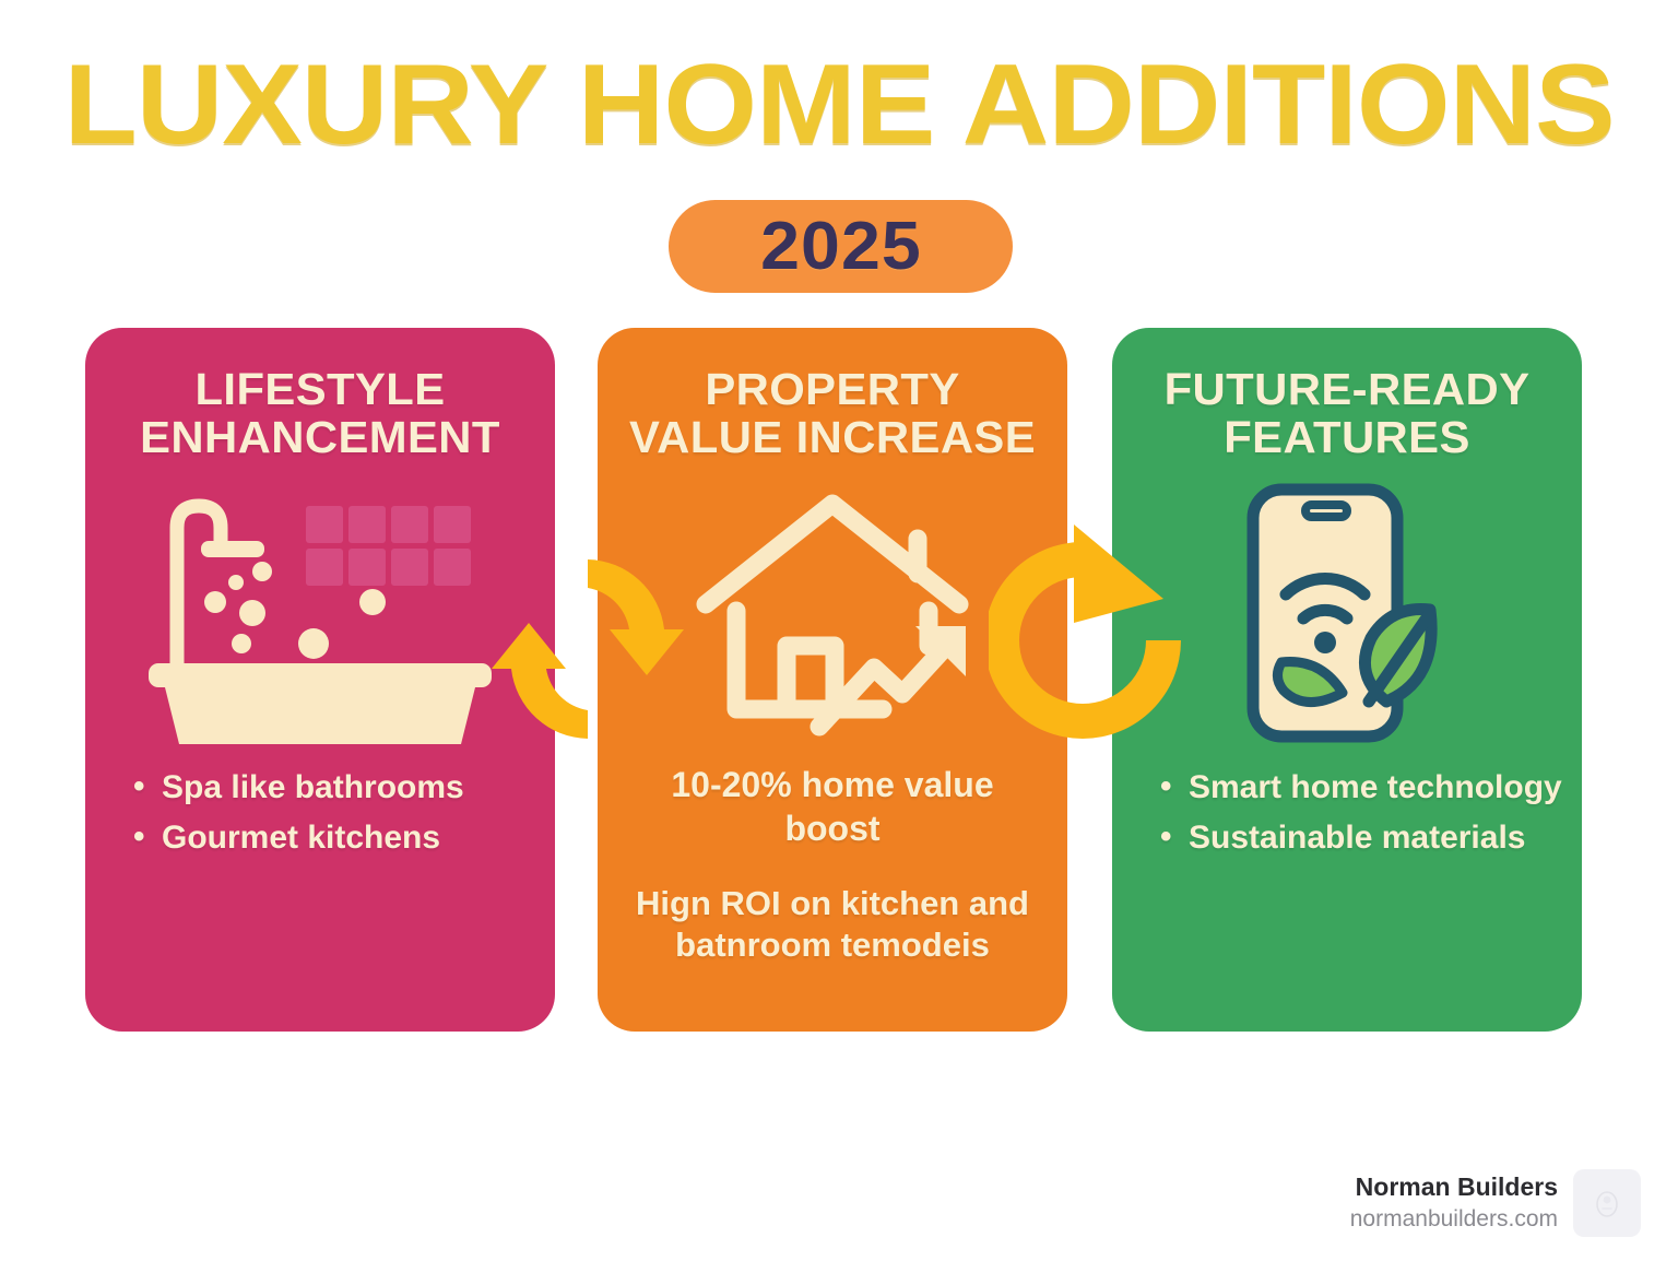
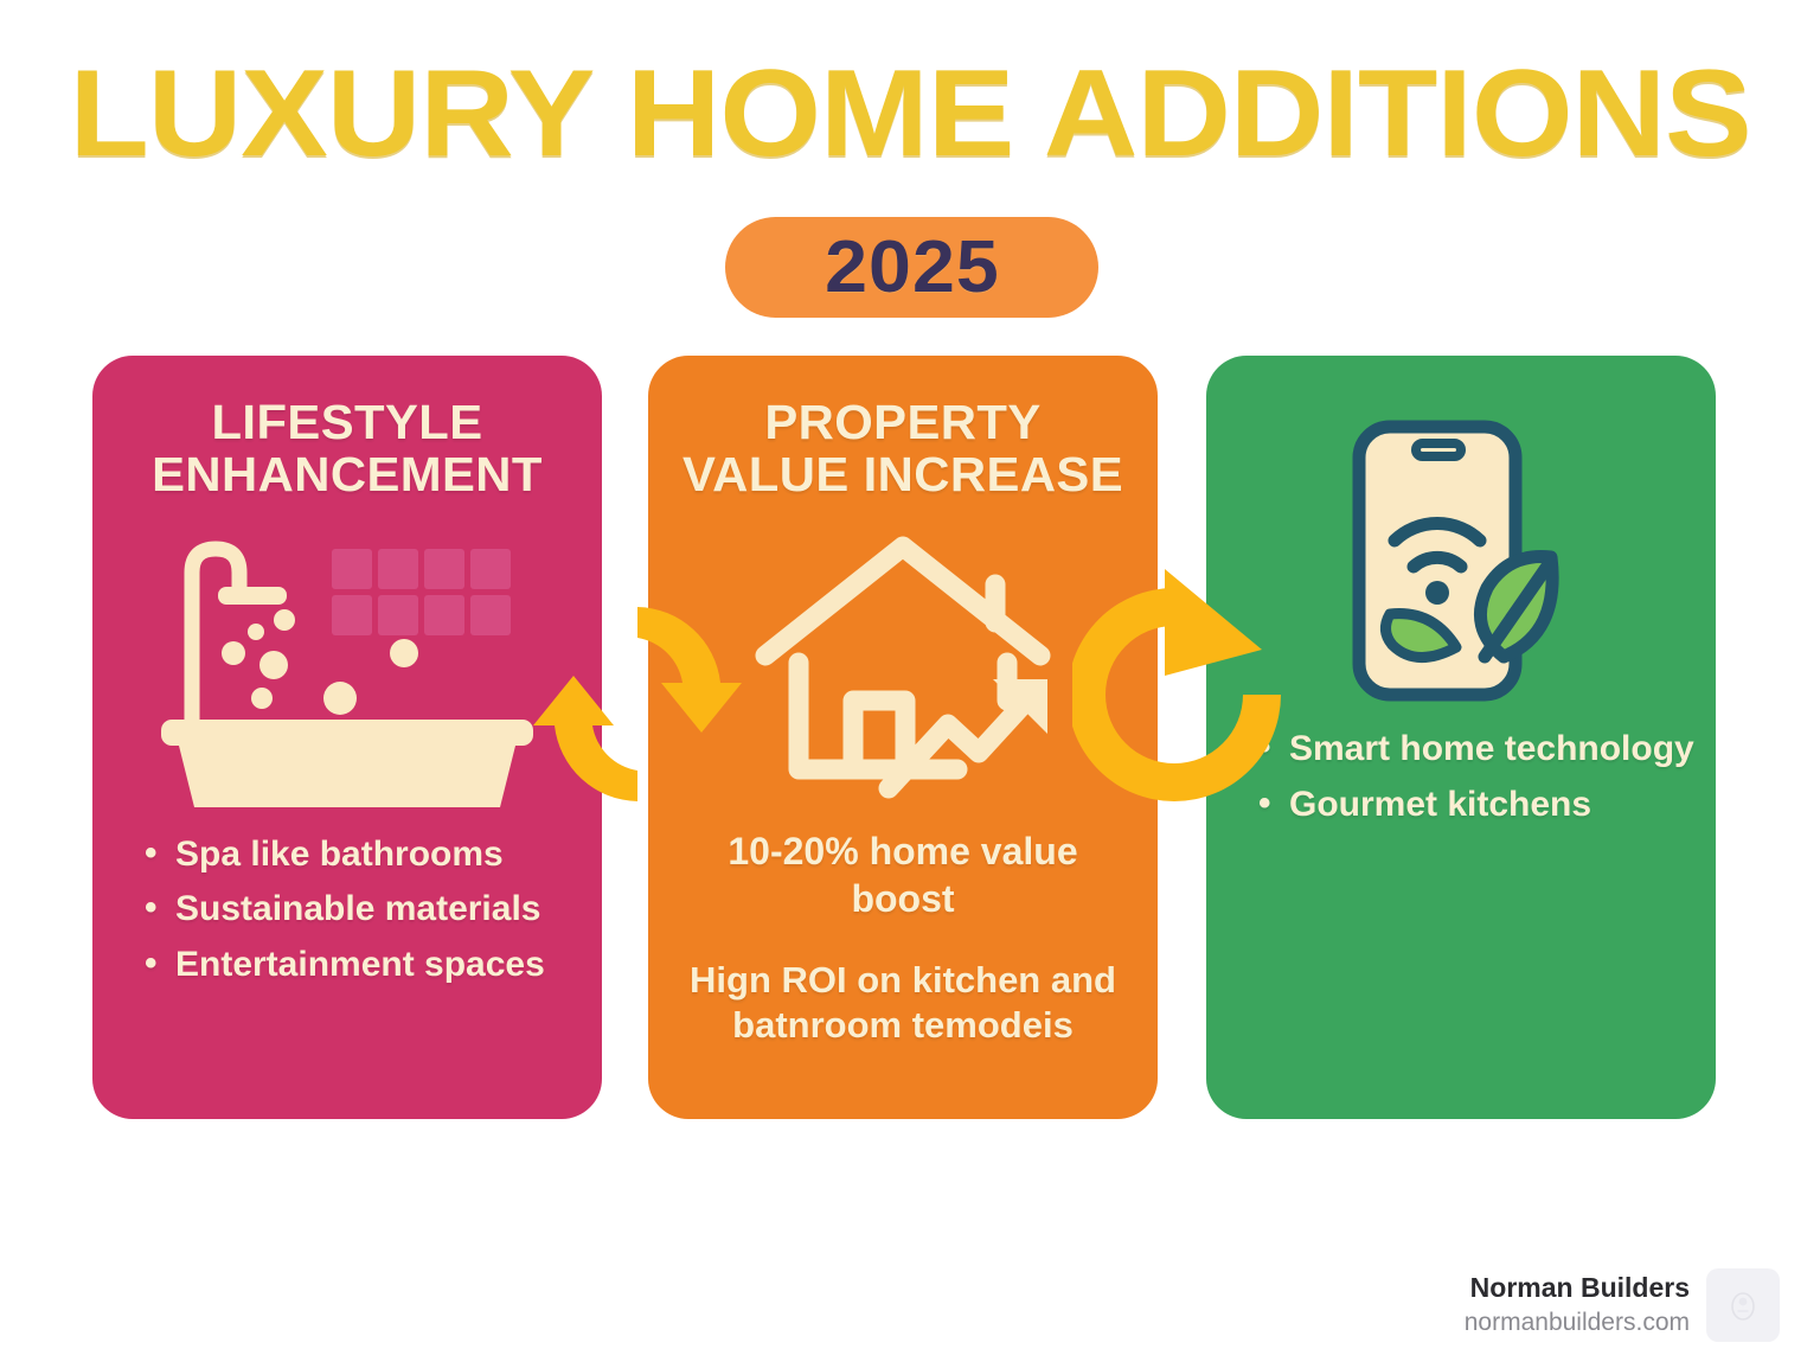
  LUXURY HOME ADDITIONS
  2025
  LIFESTYLE
  ENHANCEMENT
  Spa like bathrooms
- Gourmet kitchens
+ Sustainable materials
+ Entertainment spaces
  PROPERTY
  VALUE INCREASE
  10-20% home value boost
  Hign ROI on kitchen and batnroom temodeis
- FUTURE-READY
- FEATURES
  Smart home technology
- Sustainable materials
+ Gourmet kitchens
  Norman Builders
  normanbuilders.com
